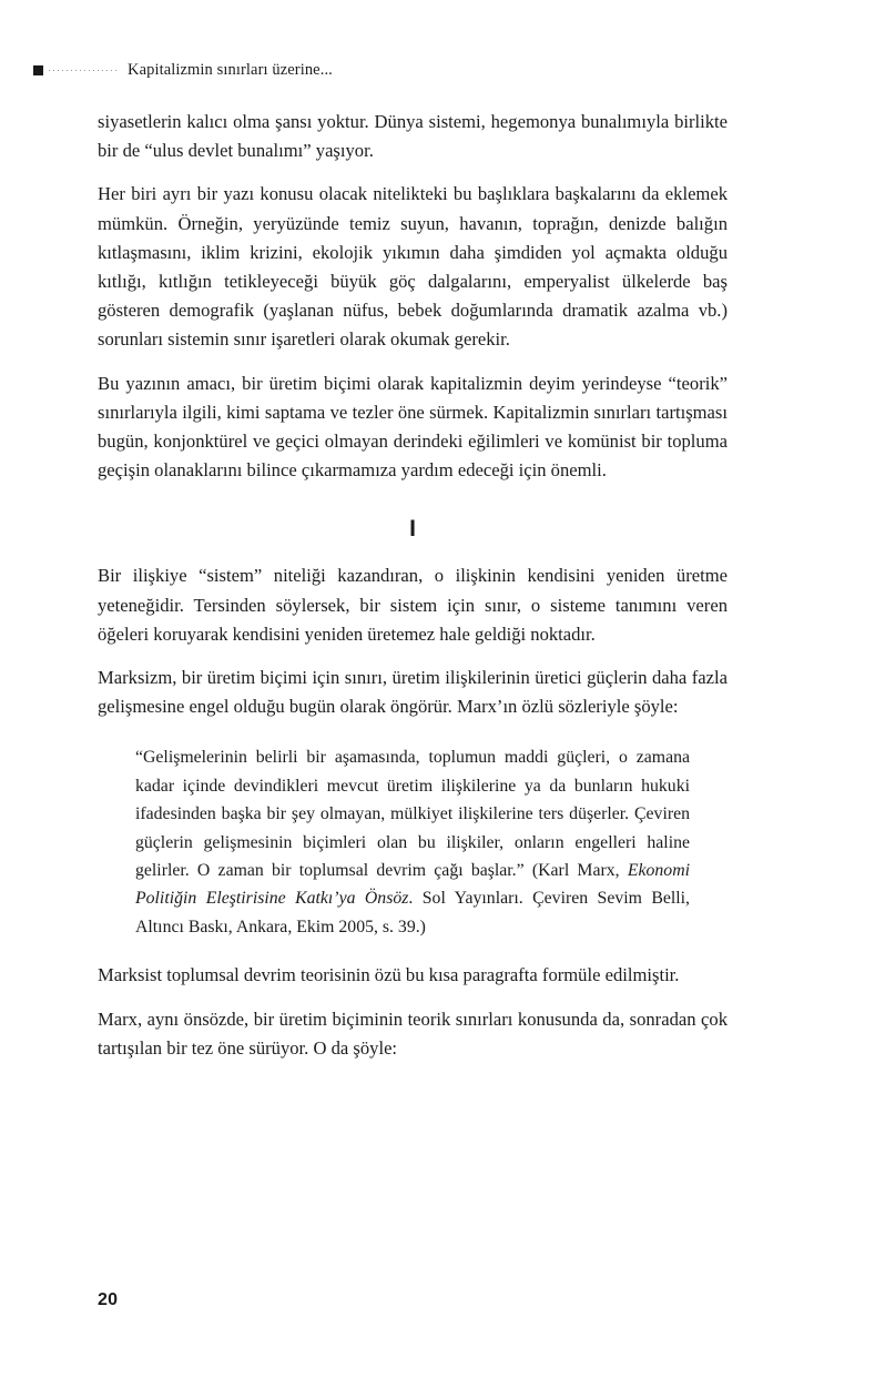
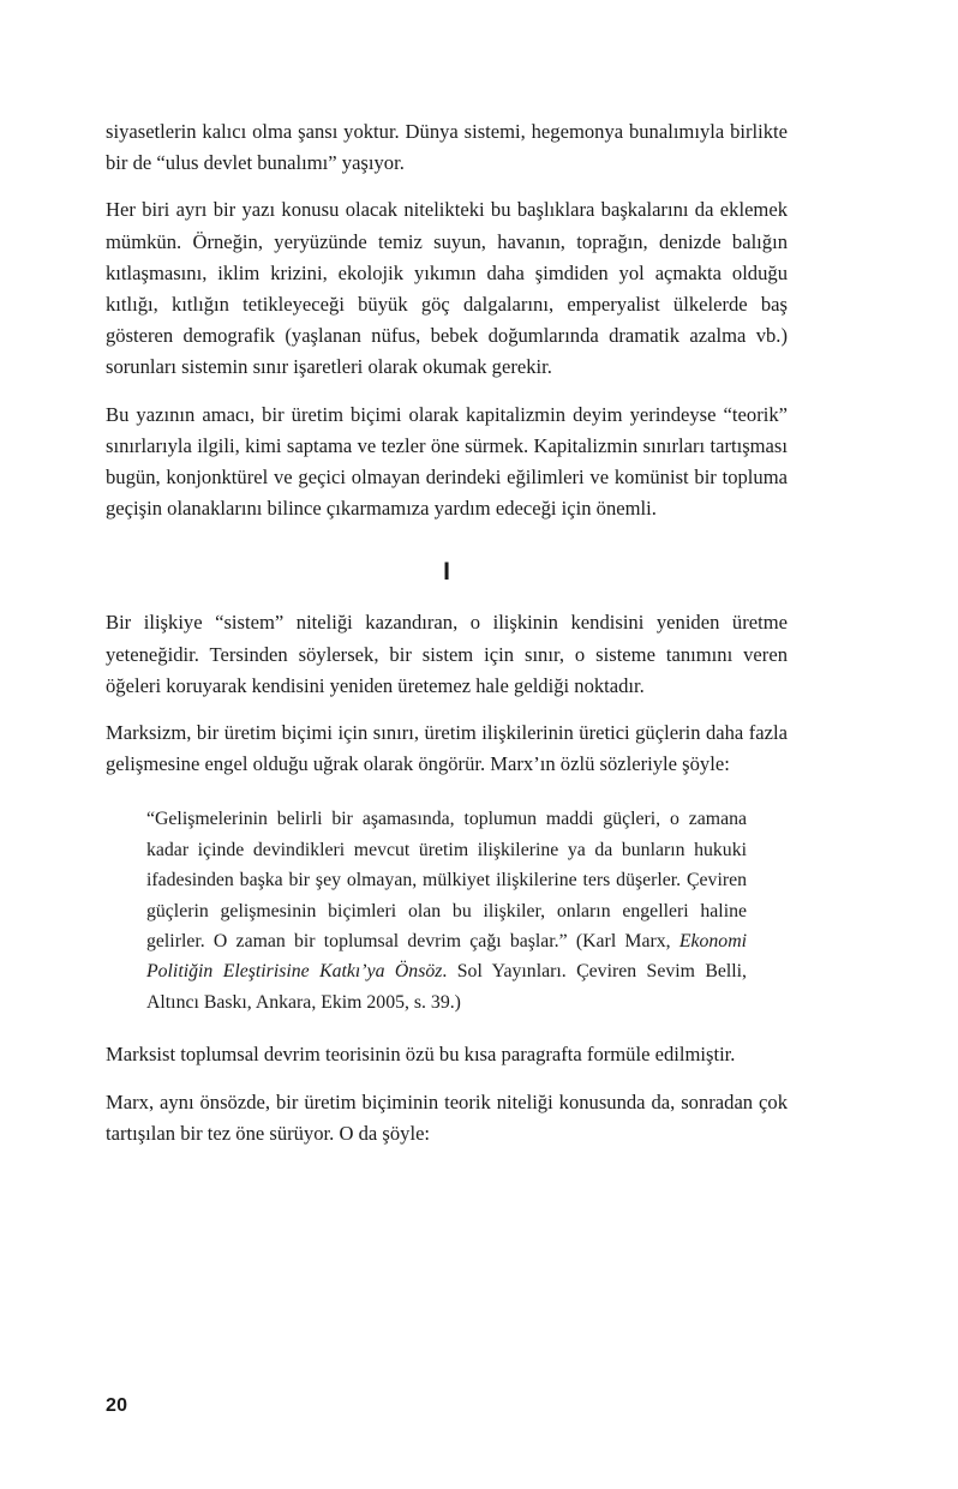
- Kapitalizmin sınırları üzerine...
  siyasetlerin kalıcı olma şansı yoktur. Dünya sistemi, hegemonya bunalımıyla birlikte bir de “ulus devlet bunalımı” yaşıyor.
  Her biri ayrı bir yazı konusu olacak nitelikteki bu başlıklara başkalarını da eklemek mümkün. Örneğin, yeryüzünde temiz suyun, havanın, toprağın, denizde balığın kıtlaşmasını, iklim krizini, ekolojik yıkımın daha şimdiden yol açmakta olduğu kıtlığı, kıtlığın tetikleyeceği büyük göç dalgalarını, emperyalist ülkelerde baş gösteren demografik (yaşlanan nüfus, bebek doğumlarında dramatik azalma vb.) sorunları sistemin sınır işaretleri olarak okumak gerekir.
  Bu yazının amacı, bir üretim biçimi olarak kapitalizmin deyim yerindeyse “teorik” sınırlarıyla ilgili, kimi saptama ve tezler öne sürmek. Kapitalizmin sınırları tartışması bugün, konjonktürel ve geçici olmayan derindeki eğilimleri ve komünist bir topluma geçişin olanaklarını bilince çıkarmamıza yardım edeceği için önemli.
  I
  Bir ilişkiye “sistem” niteliği kazandıran, o ilişkinin kendisini yeniden üretme yeteneğidir. Tersinden söylersek, bir sistem için sınır, o sisteme tanımını veren öğeleri koruyarak kendisini yeniden üretemez hale geldiği noktadır.
- Marksizm, bir üretim biçimi için sınırı, üretim ilişkilerinin üretici güçlerin daha fazla gelişmesine engel olduğu bugün olarak öngörür. Marx’ın özlü sözleriyle şöyle:
+ Marksizm, bir üretim biçimi için sınırı, üretim ilişkilerinin üretici güçlerin daha fazla gelişmesine engel olduğu uğrak olarak öngörür. Marx’ın özlü sözleriyle şöyle:
  “Gelişmelerinin belirli bir aşamasında, toplumun maddi güçleri, o zamana kadar içinde devindikleri mevcut üretim ilişkilerine ya da bunların hukuki ifadesinden başka bir şey olmayan, mülkiyet ilişkilerine ters düşerler. Çeviren güçlerin gelişmesinin biçimleri olan bu ilişkiler, onların engelleri haline gelirler. O zaman bir toplumsal devrim çağı başlar.” (Karl Marx, Ekonomi Politiğin Eleştirisine Katkı’ya Önsöz. Sol Yayınları. Çeviren Sevim Belli, Altıncı Baskı, Ankara, Ekim 2005, s. 39.)
  Marksist toplumsal devrim teorisinin özü bu kısa paragrafta formüle edilmiştir.
- Marx, aynı önsözde, bir üretim biçiminin teorik sınırları konusunda da, sonradan çok tartışılan bir tez öne sürüyor. O da şöyle:
+ Marx, aynı önsözde, bir üretim biçiminin teorik niteliği konusunda da, sonradan çok tartışılan bir tez öne sürüyor. O da şöyle:
  20
